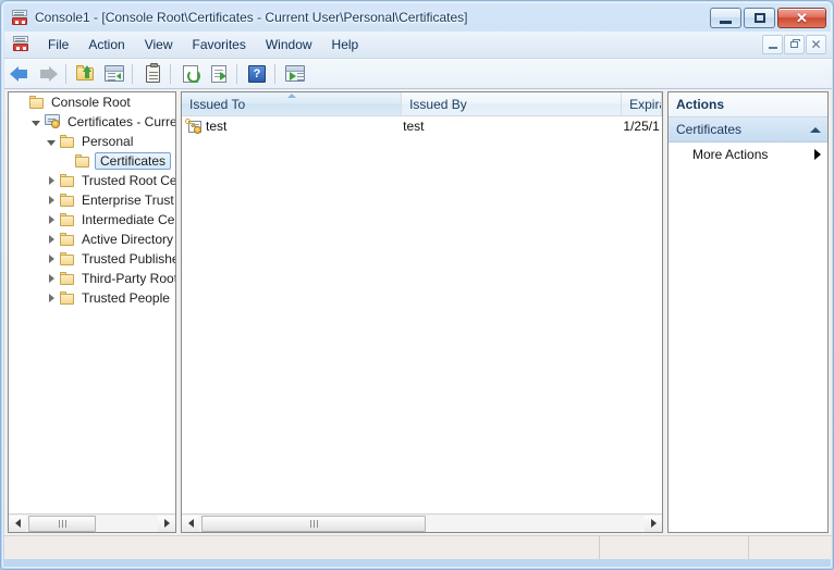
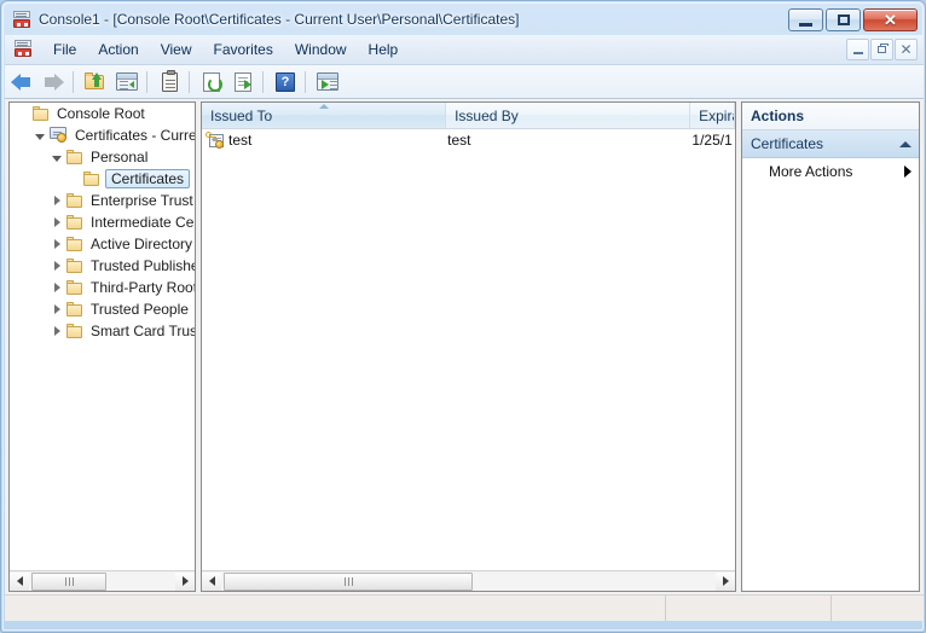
  Console1 - [Console Root\Certificates - Current User\Personal\Certificates]
  ✕
  File
  Action
  View
  Favorites
  Window
  Help
  ✕
  ?
  Console Root
  Certificates - Curre
  Personal
  Certificates
- Trusted Root Ce
  Enterprise Trust
  Intermediate Ce
  Active Directory
  Trusted Publish
  Third-Party Roo
  Trusted People
+ Smart Card Trus
  Issued To
  Issued By
  Expir
  test
  test
  1/25/1
  Actions
  Certificates
  More Actions
